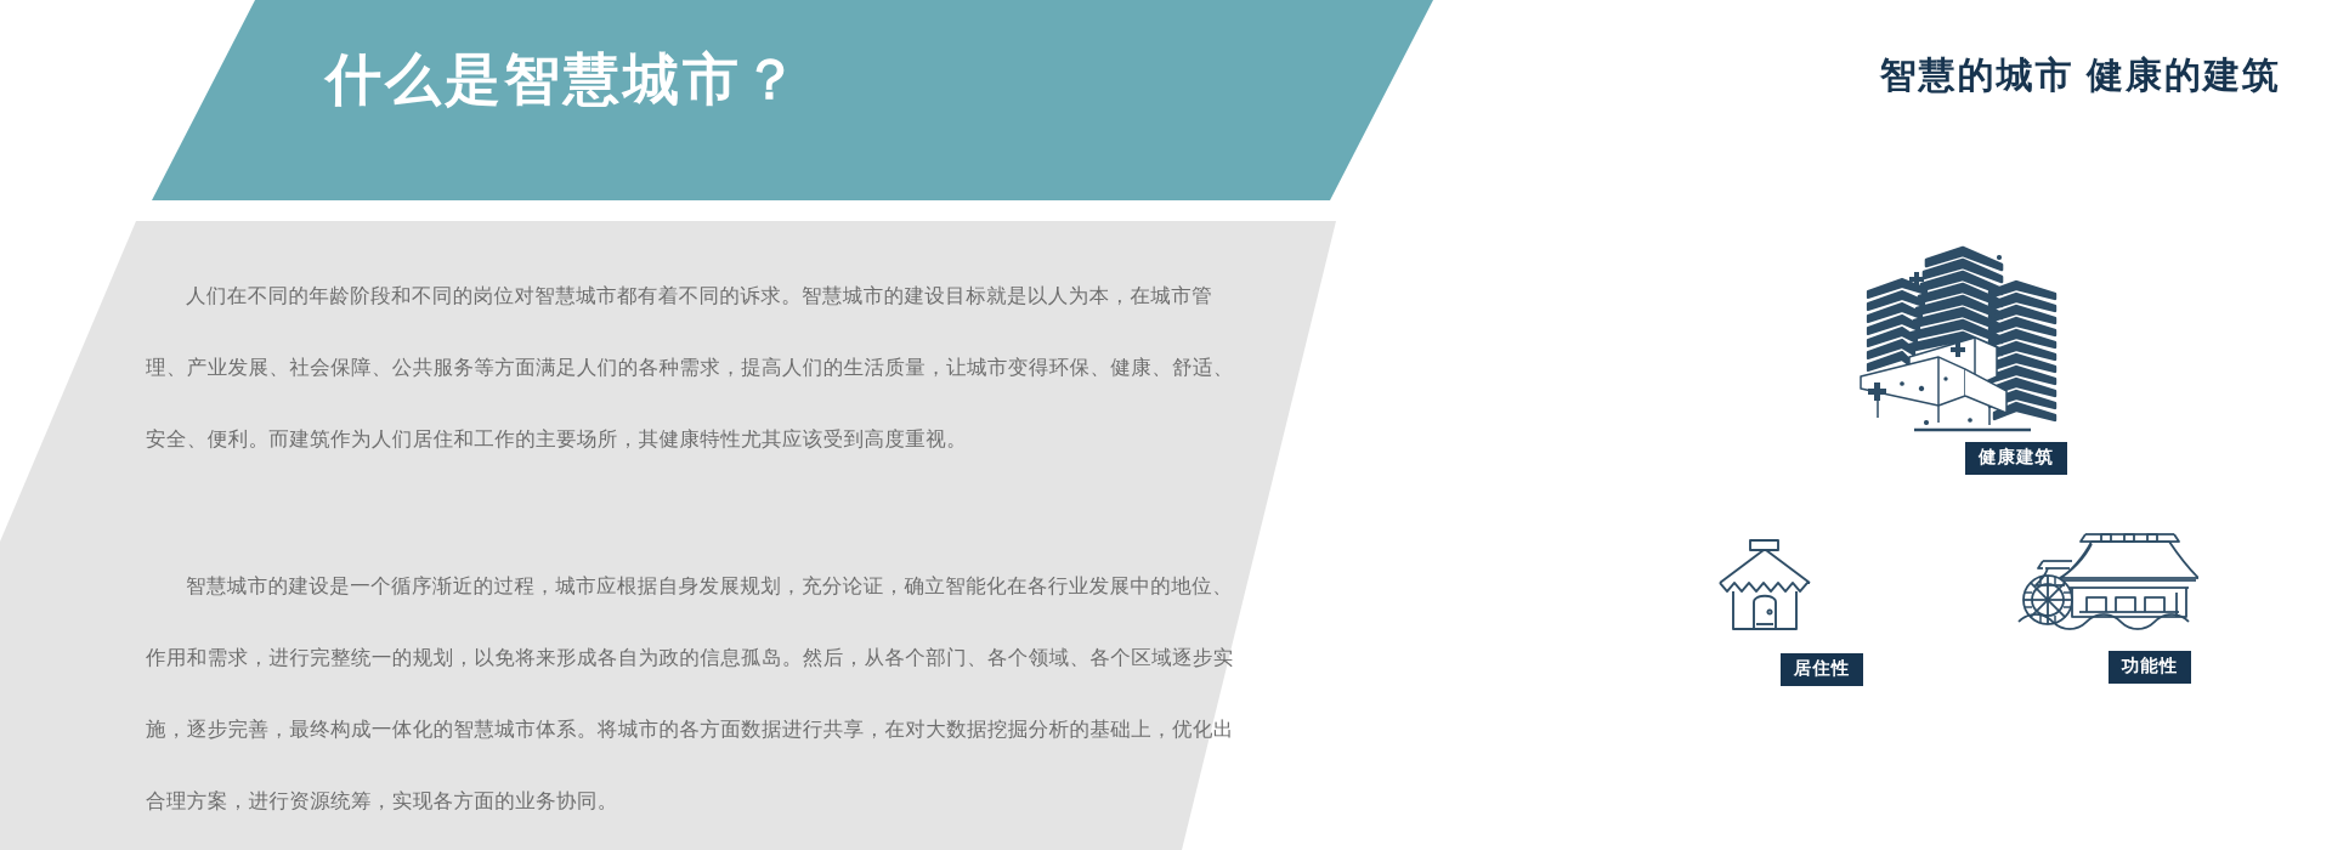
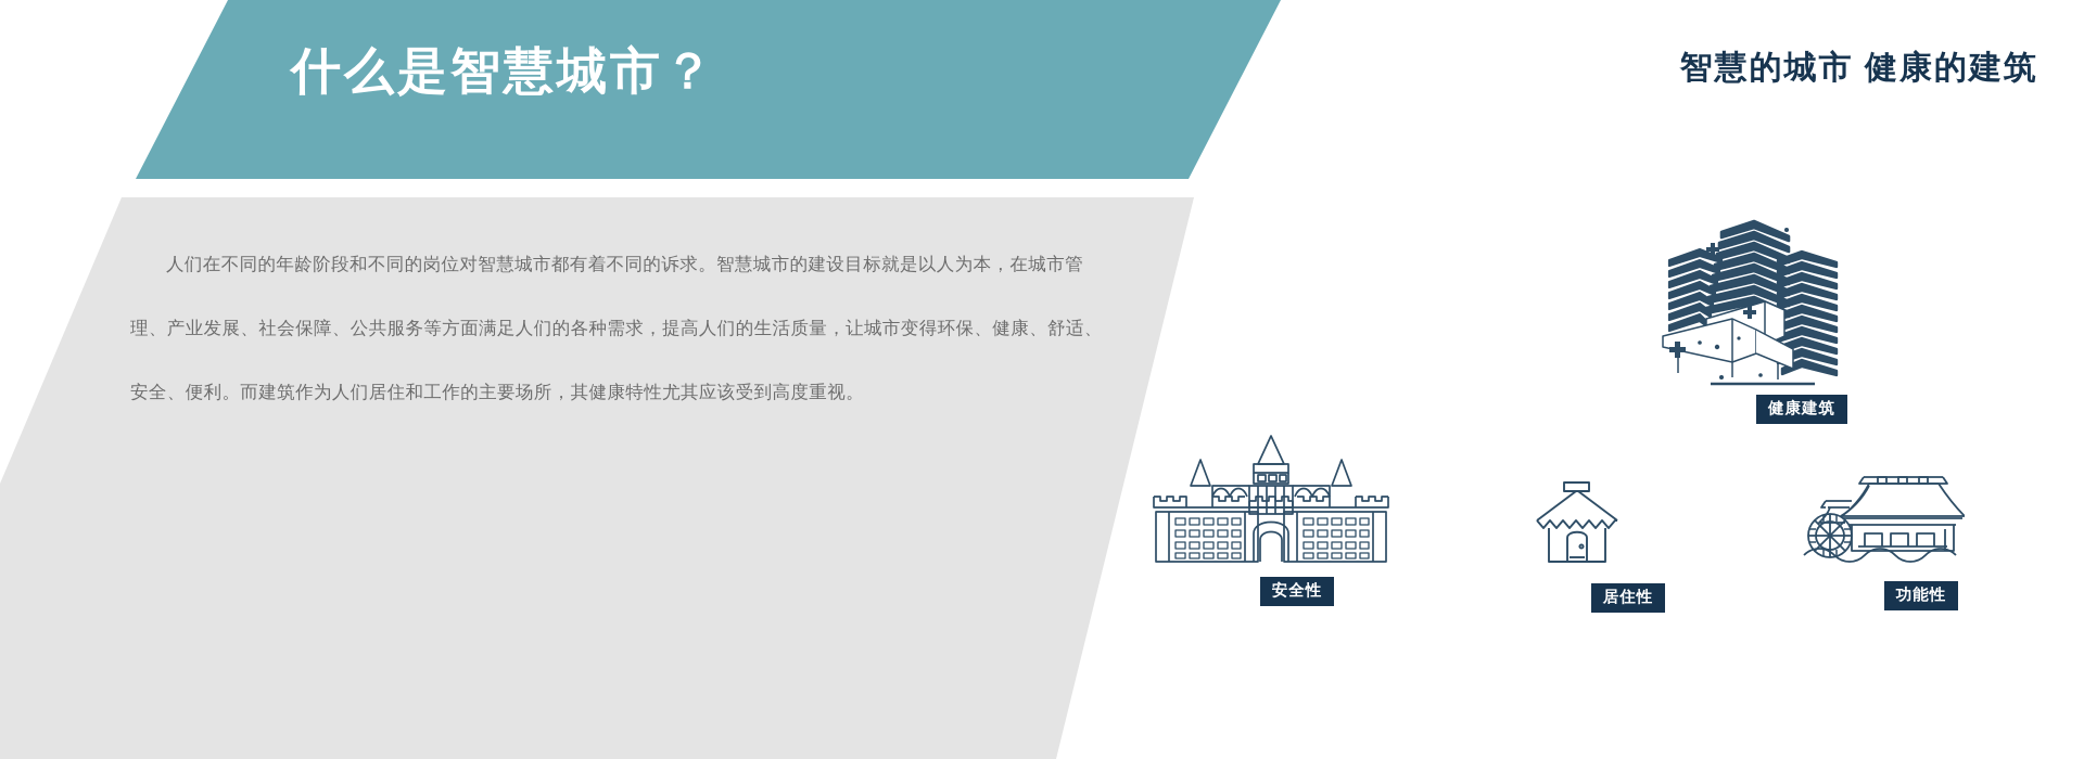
  什么是智慧城市？
  智慧的城市 健康的建筑
  人们在不同的年龄阶段和不同的岗位对智慧城市都有着不同的诉求。智慧城市的建设目标就是以人为本，在城市管理、产业发展、社会保障、公共服务等方面满足人们的各种需求，提高人们的生活质量，让城市变得环保、健康、舒适、安全、便利。而建筑作为人们居住和工作的主要场所，其健康特性尤其应该受到高度重视。
- 智慧城市的建设是一个循序渐近的过程，城市应根据自身发展规划，充分论证，确立智能化在各行业发展中的地位、作用和需求，进行完整统一的规划，以免将来形成各自为政的信息孤岛。然后，从各个部门、各个领域、各个区域逐步实施，逐步完善，最终构成一体化的智慧城市体系。将城市的各方面数据进行共享，在对大数据挖掘分析的基础上，优化出合理方案，进行资源统筹，实现各方面的业务协同。
  健康建筑
+ 安全性
  居住性
  功能性
